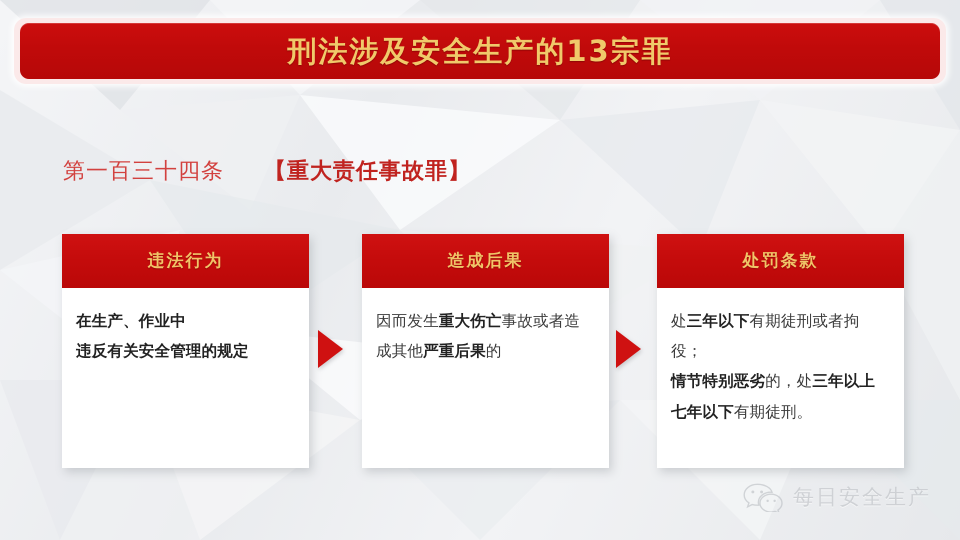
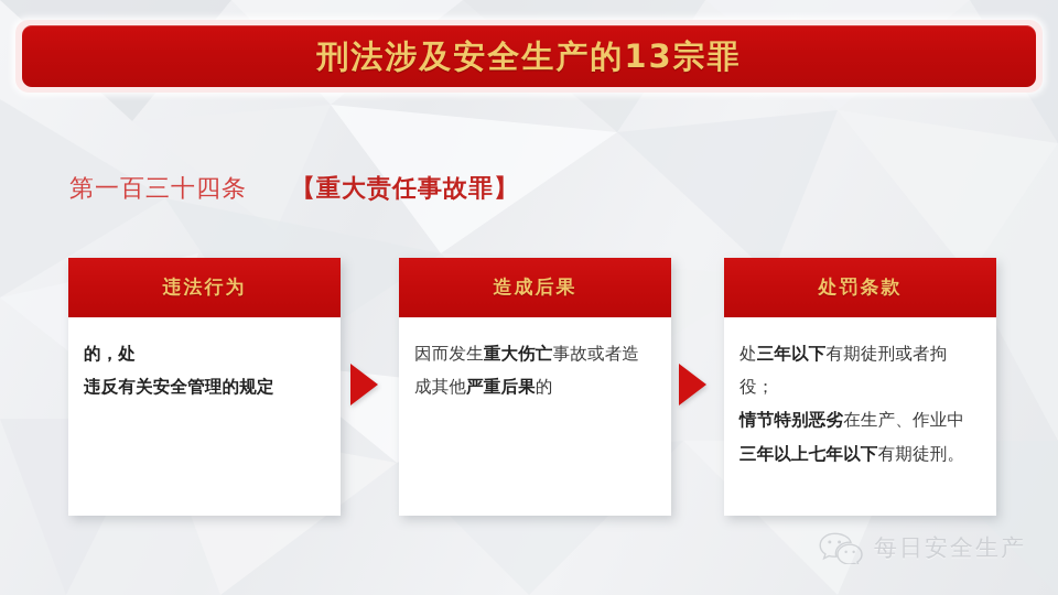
  刑法涉及安全生产的13宗罪
  第一百三十四条 【重大责任事故罪】
  违法行为
- 在生产、作业中
+ 的，处
  违反有关安全管理的规定
  造成后果
  因而发生重大伤亡事故或者造成其他严重后果的
  处罚条款
  处三年以下有期徒刑或者拘役；
- 情节特别恶劣的，处三年以上七年以下有期徒刑。
+ 情节特别恶劣在生产、作业中三年以上七年以下有期徒刑。
  每日安全生产
